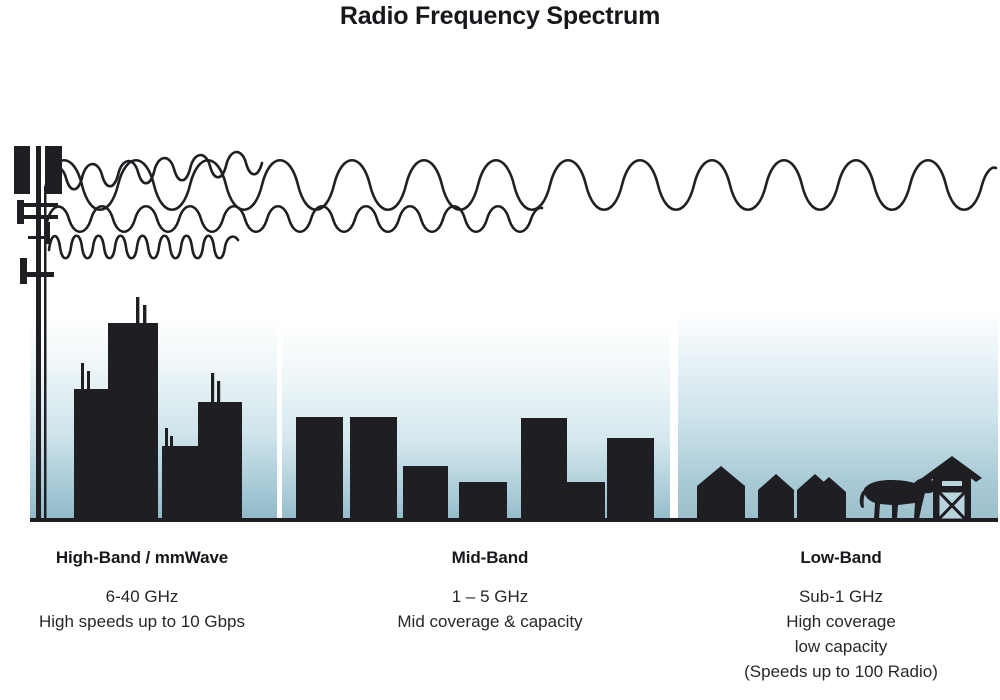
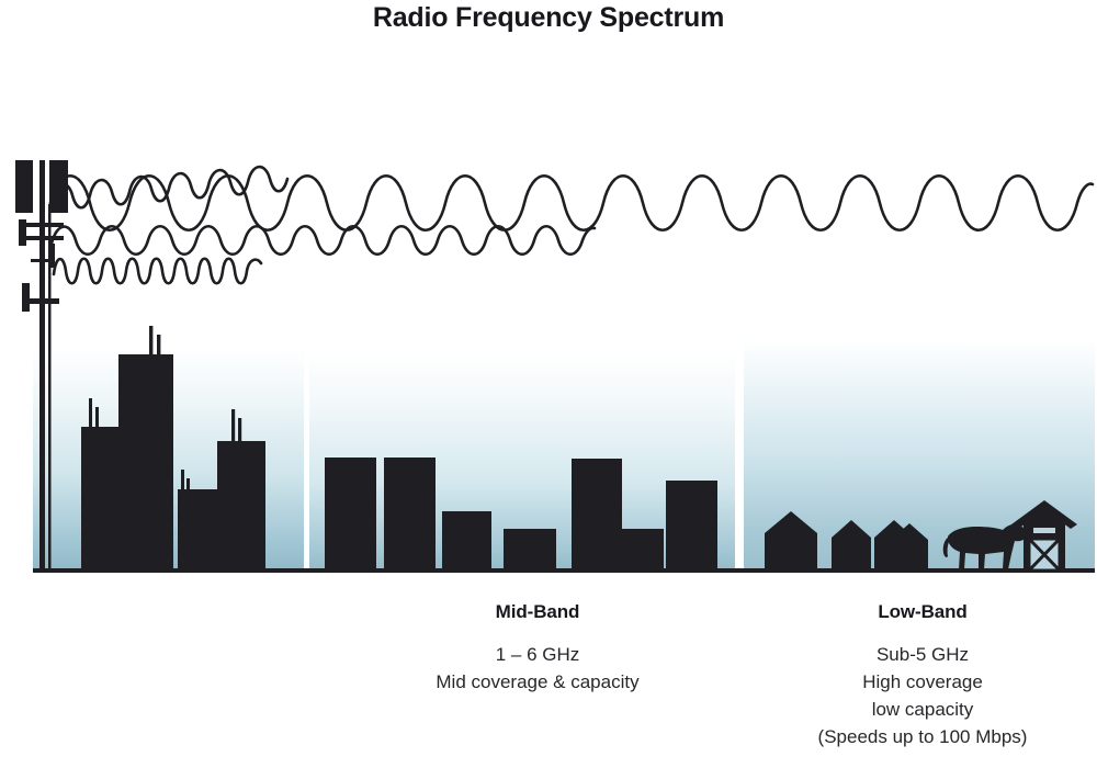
  Radio Frequency Spectrum
- High-Band / mmWave
- 6-40 GHz
- High speeds up to 10 Gbps
  Mid-Band
- 1 – 5 GHz
+ 1 – 6 GHz
  Mid coverage & capacity
  Low-Band
- Sub-1 GHz
+ Sub-5 GHz
  High coverage
  low capacity
- (Speeds up to 100 Radio)
+ (Speeds up to 100 Mbps)
